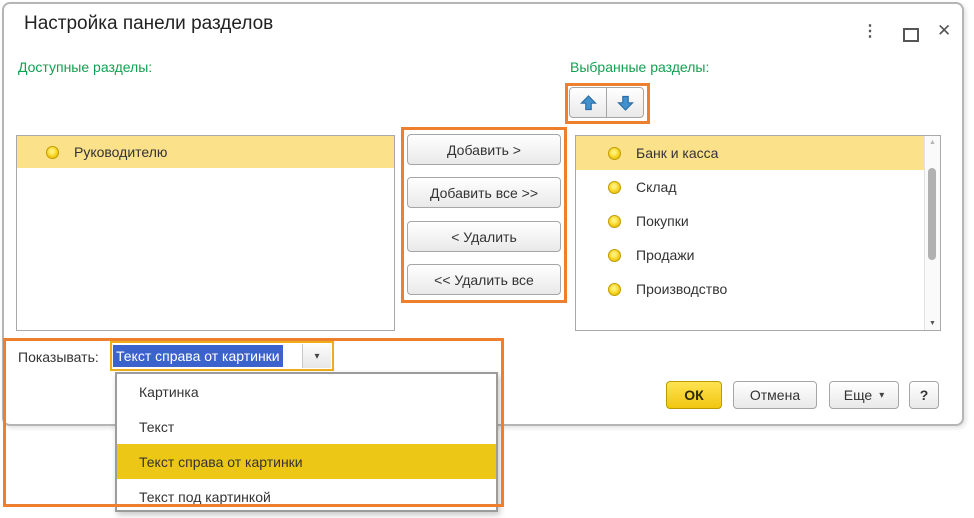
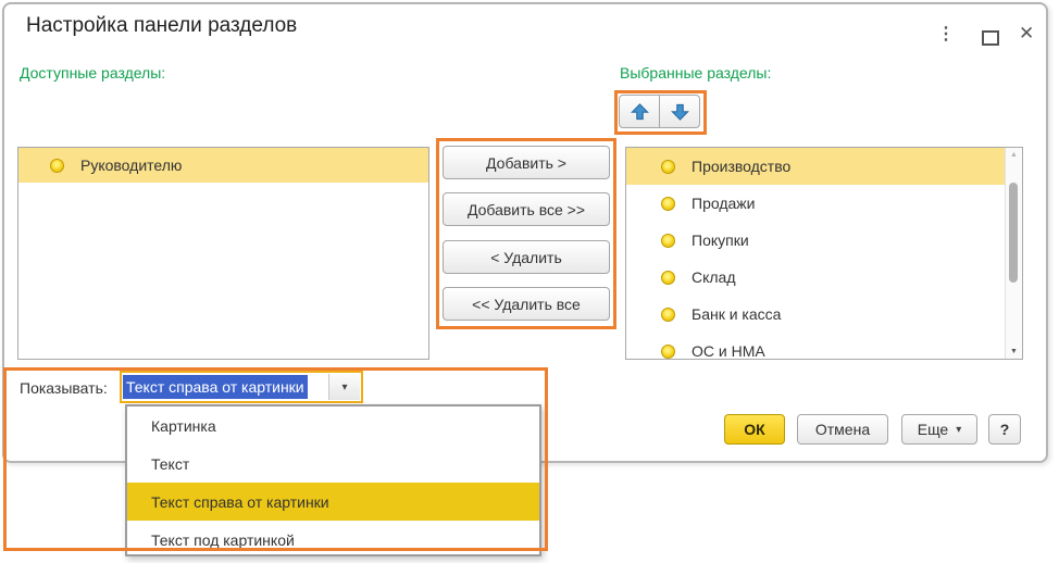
  Настройка панели разделов
  ⋮
  ✕
  Доступные разделы:
  Выбранные разделы:
  Руководителю
  Добавить >
  Добавить все >>
  < Удалить
  << Удалить все
- Банк и касса
+ Производство
- Склад
+ Продажи
  Покупки
- Продажи
+ Склад
- Производство
+ Банк и касса
+ ОС и НМА
  Показывать:
  Текст справа от картинки
  ▾
  Картинка
  Текст
  Текст справа от картинки
  Текст под картинкой
  ОК
  Отмена
  Еще
  ▾
  ?
